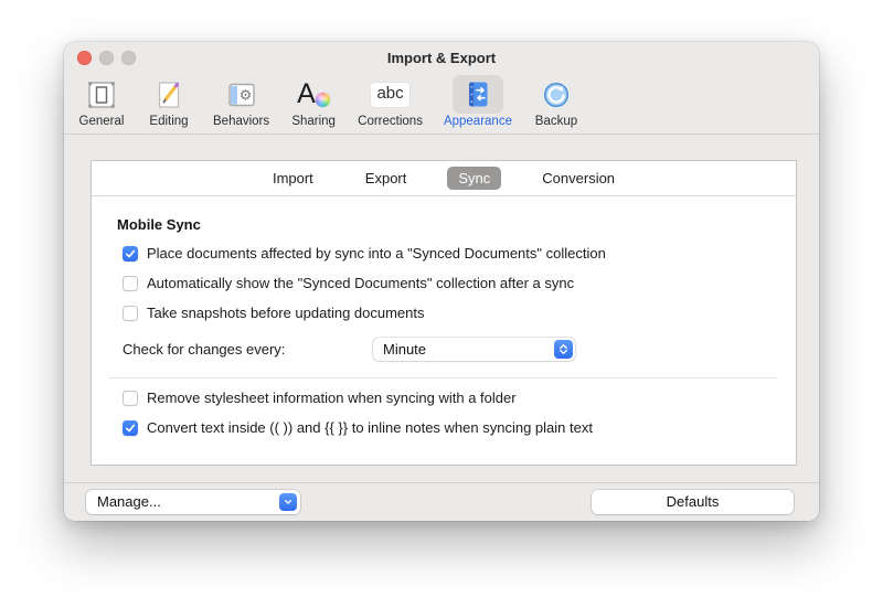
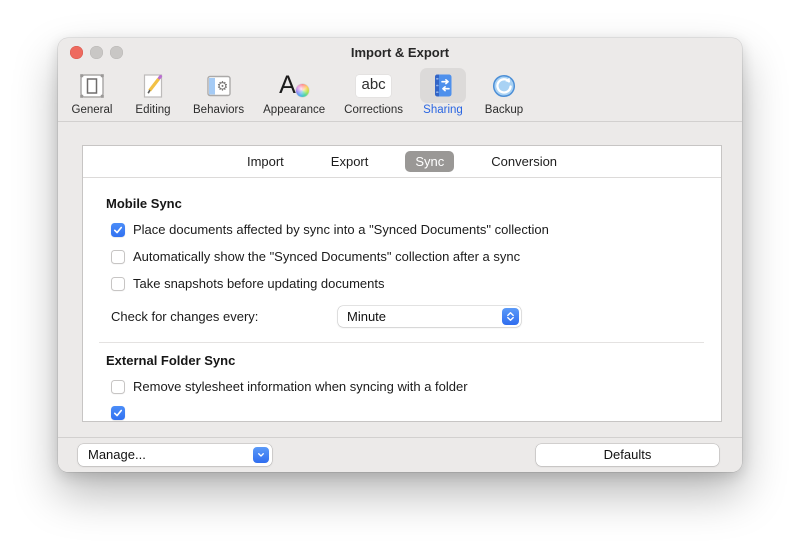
  Import & Export
  General
  Editing
  ⚙
  Behaviors
  A
- Sharing
+ Appearance
  abc
  Corrections
- Appearance
+ Sharing
  Backup
  Import
  Export
  Sync
  Conversion
  Mobile Sync
  Place documents affected by sync into a "Synced Documents" collection
  Automatically show the "Synced Documents" collection after a sync
  Take snapshots before updating documents
  Check for changes every:
  Minute
+ External Folder Sync
  Remove stylesheet information when syncing with a folder
- Convert text inside (( )) and {{ }} to inline notes when syncing plain text
  Manage...
  Defaults
